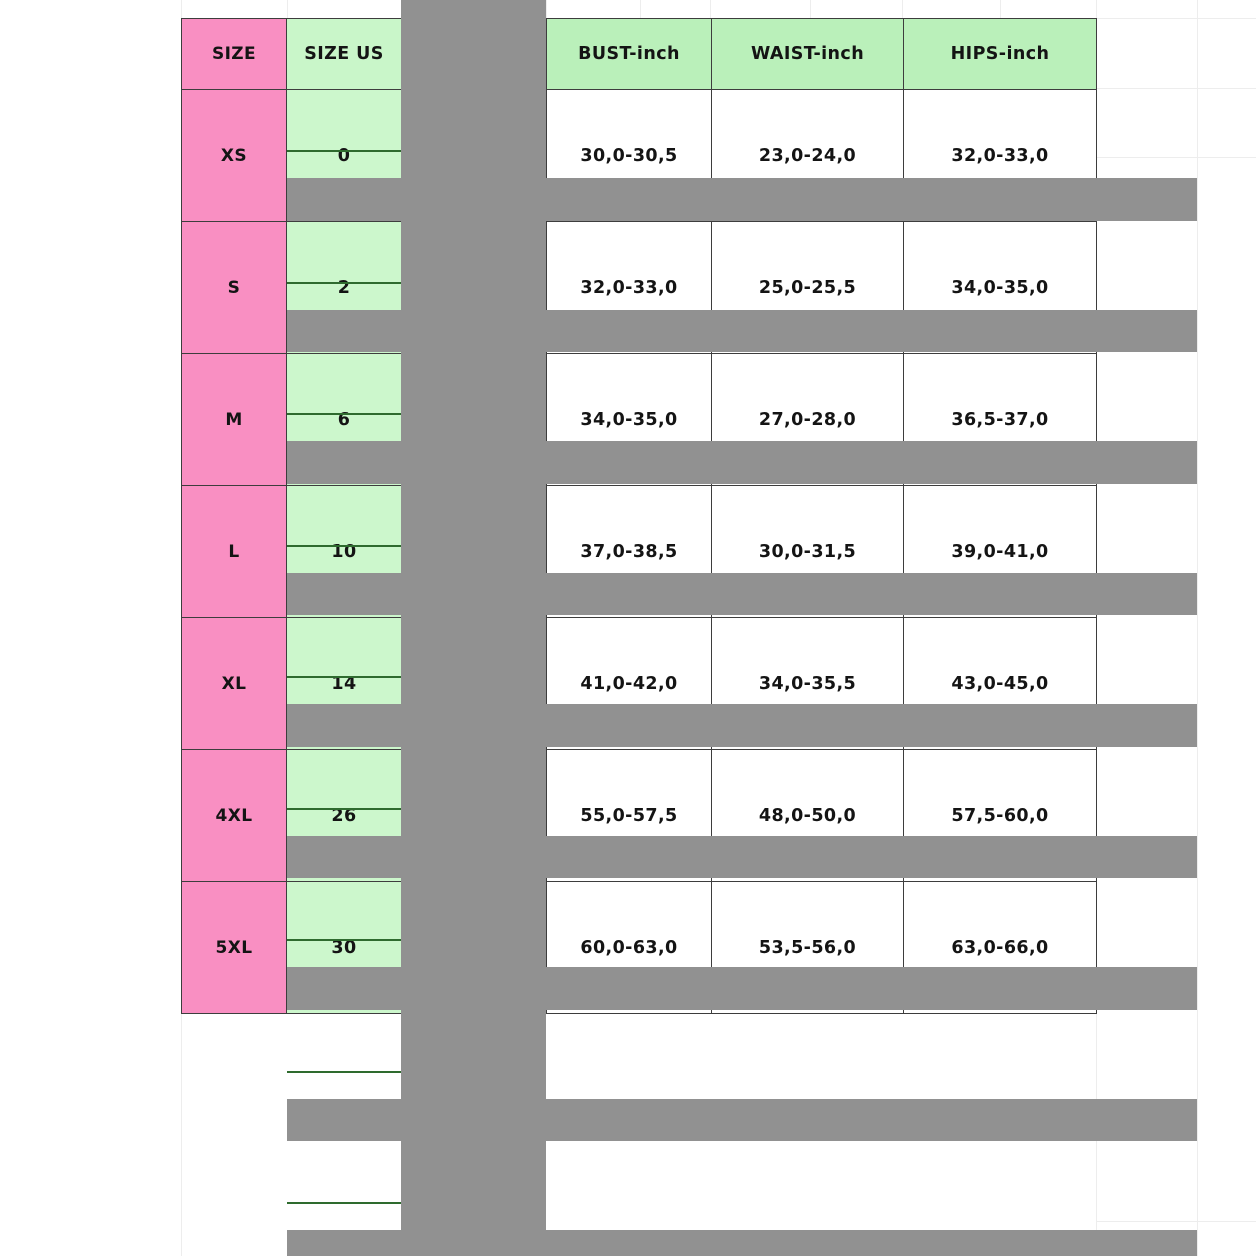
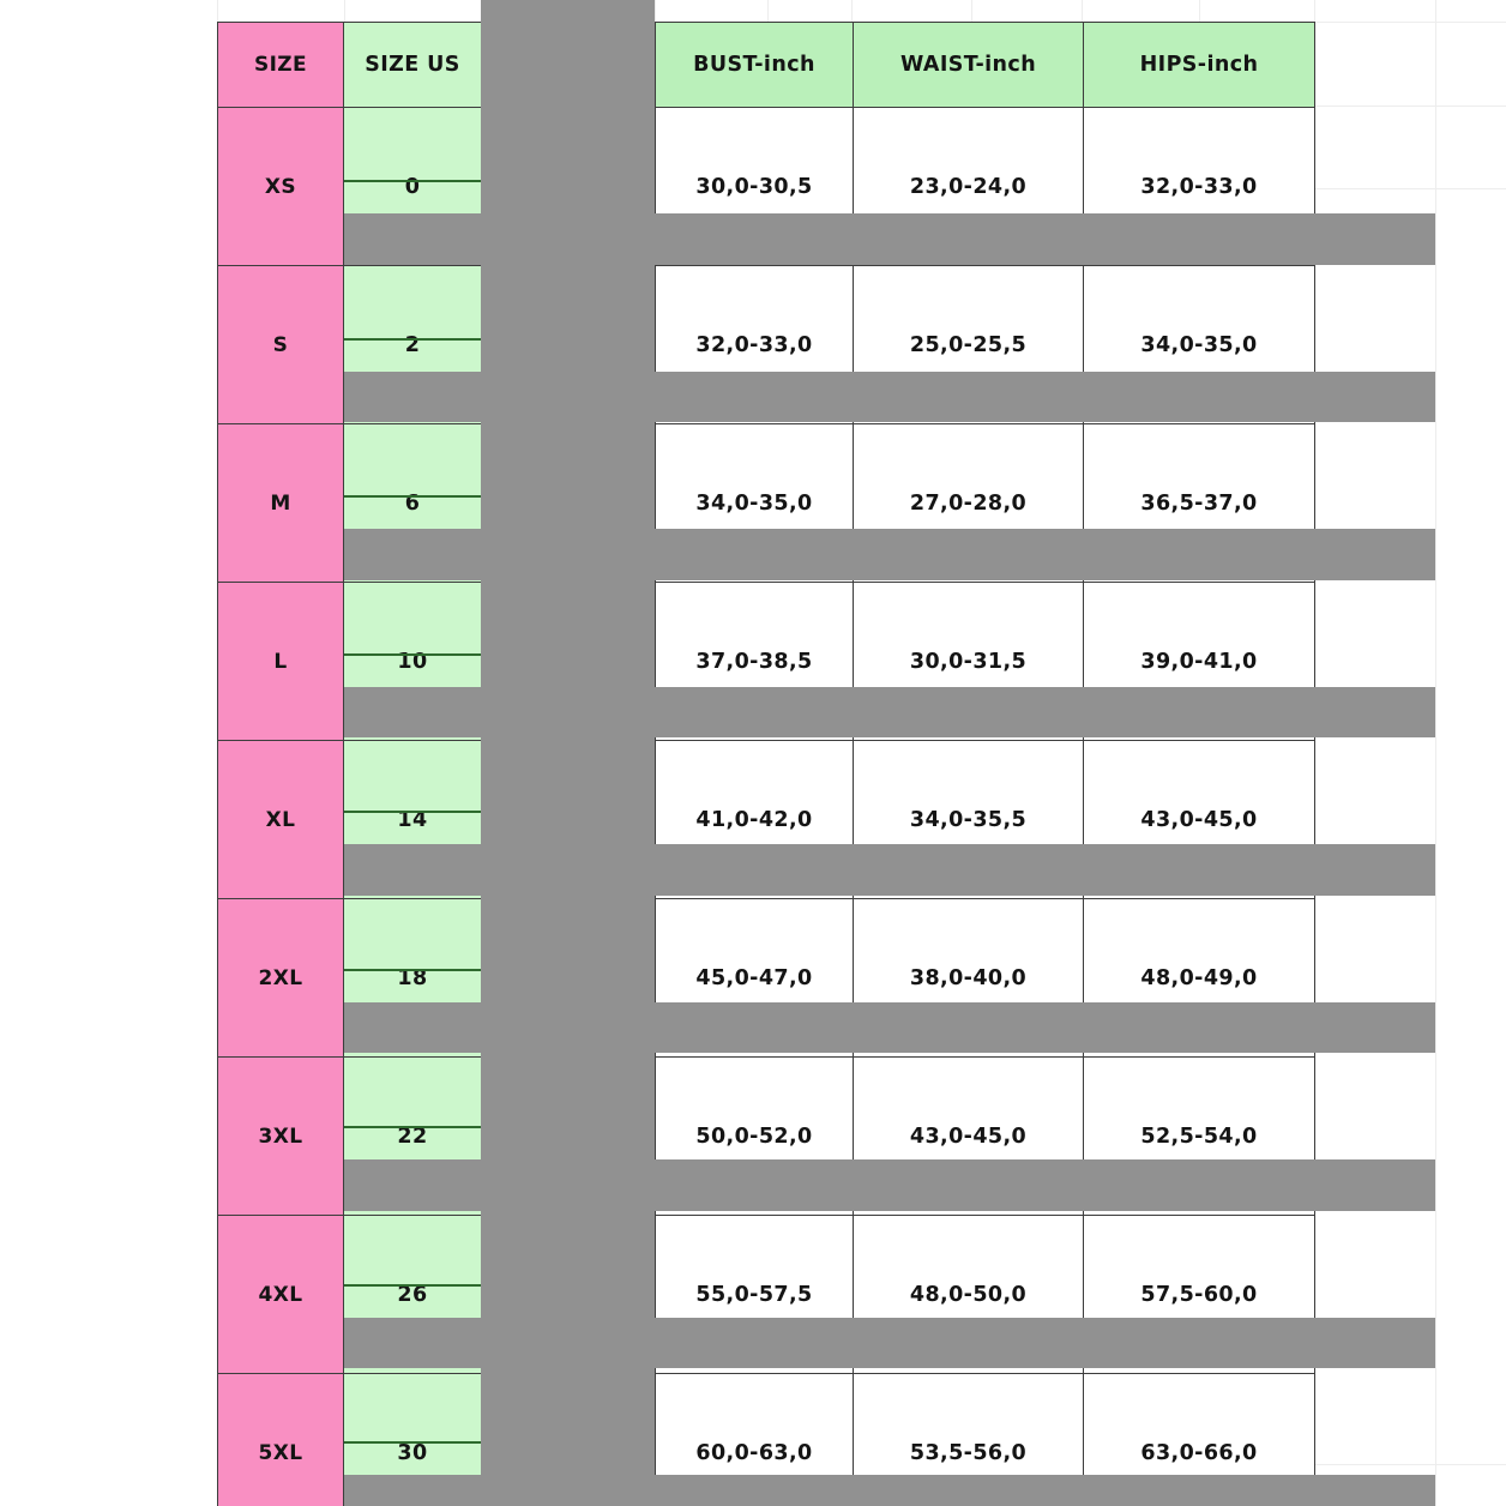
  SIZE	SIZE US		BUST-inch	WAIST-inch	HIPS-inch
  XS	0		30,0-30,5	23,0-24,0	32,0-33,0
  S	2		32,0-33,0	25,0-25,5	34,0-35,0
  M	6		34,0-35,0	27,0-28,0	36,5-37,0
  L	10		37,0-38,5	30,0-31,5	39,0-41,0
  XL	14		41,0-42,0	34,0-35,5	43,0-45,0
+ 2XL	18		45,0-47,0	38,0-40,0	48,0-49,0
+ 3XL	22		50,0-52,0	43,0-45,0	52,5-54,0
  4XL	26		55,0-57,5	48,0-50,0	57,5-60,0
  5XL	30		60,0-63,0	53,5-56,0	63,0-66,0
